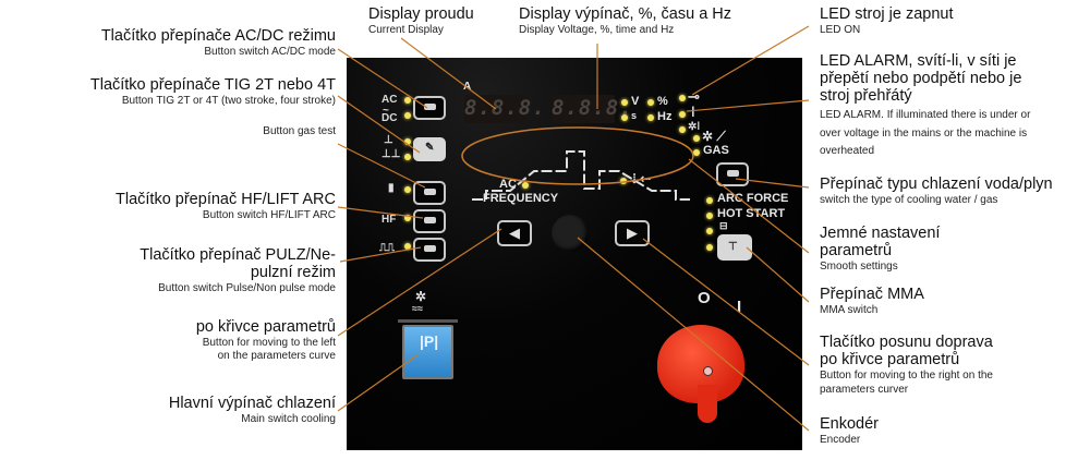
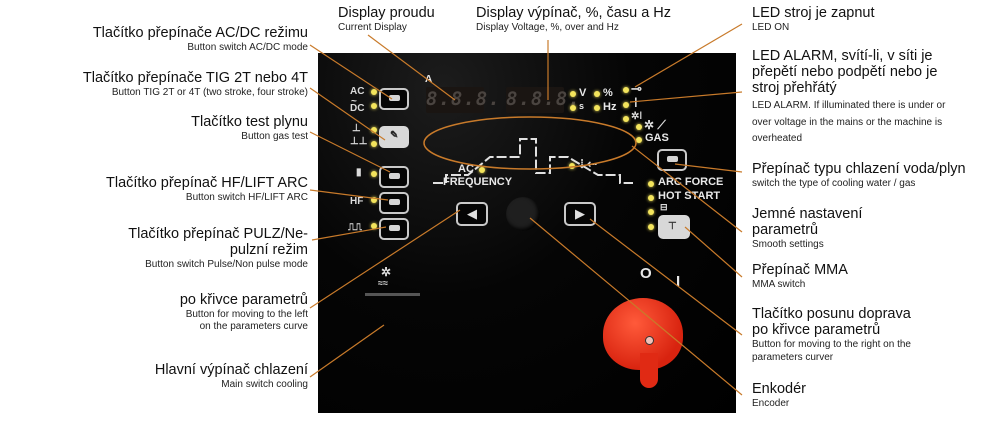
  Tlačítko přepínače AC/DC režimu
  Button switch AC/DC mode
  Tlačítko přepínače TIG 2T nebo 4T
  Button TIG 2T or 4T (two stroke, four stroke)
+ Tlačítko test plynu
  Button gas test
  Tlačítko přepínač HF/LIFT ARC
  Button switch HF/LIFT ARC
  Tlačítko přepínač PULZ/Ne-
  pulzní režim
  Button switch Pulse/Non pulse mode
  po křivce parametrů
  Button for moving to the left
  on the parameters curve
  Hlavní výpínač chlazení
  Main switch cooling
  Display proudu
  Current Display
  Display výpínač, %, času a Hz
- Display Voltage, %, time and Hz
+ Display Voltage, %, over and Hz
  LED stroj je zapnut
  LED ON
  LED ALARM, svítí-li, v síti je
  přepětí nebo podpětí nebo je
  stroj přehřátý
  LED ALARM. If illuminated there is under or
  over voltage in the mains or the machine is
  overheated
  Přepínač typu chlazení voda/plyn
  switch the type of cooling water / gas
  Jemné nastavení
  parametrů
  Smooth settings
  Přepínač MMA
  MMA switch
  Tlačítko posunu doprava
  po křivce parametrů
  Button for moving to the right on the
  parameters curver
  Enkodér
  Encoder
  AC
  ~
  DC
  ⊥
  ⊥⊥
  ✎
  ▮
  HF
  ⎍⎍
  ✲
  ≈≈
- |P|
  A
  8.8.8
  8.8.8
  V
  %
  s
  Hz
  ⊸
  ǀ
  ✲ǀ
  AC
  FREQUENCY
  ✲ ⟋
  GAS
  AR FORCE
  HOT START
  ⊟
  ⊤
  ◀
  ▶
  O
  I
